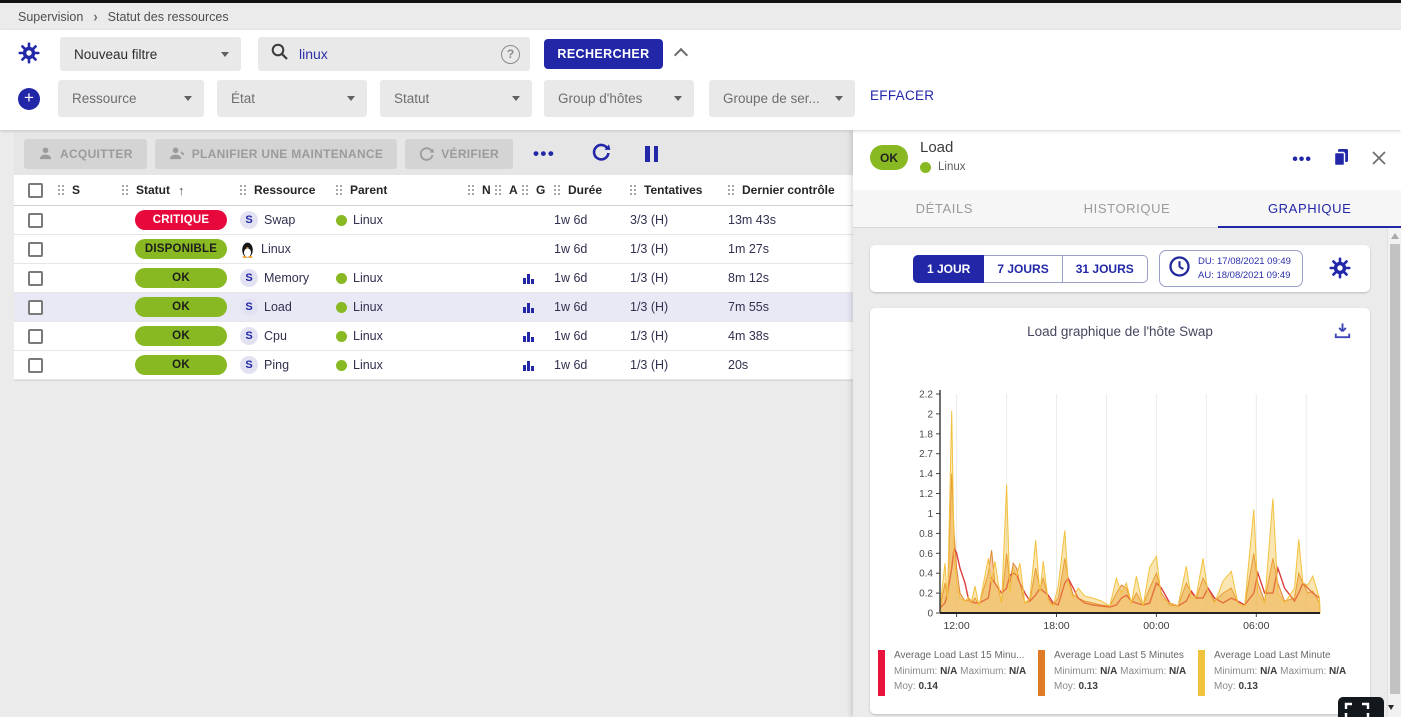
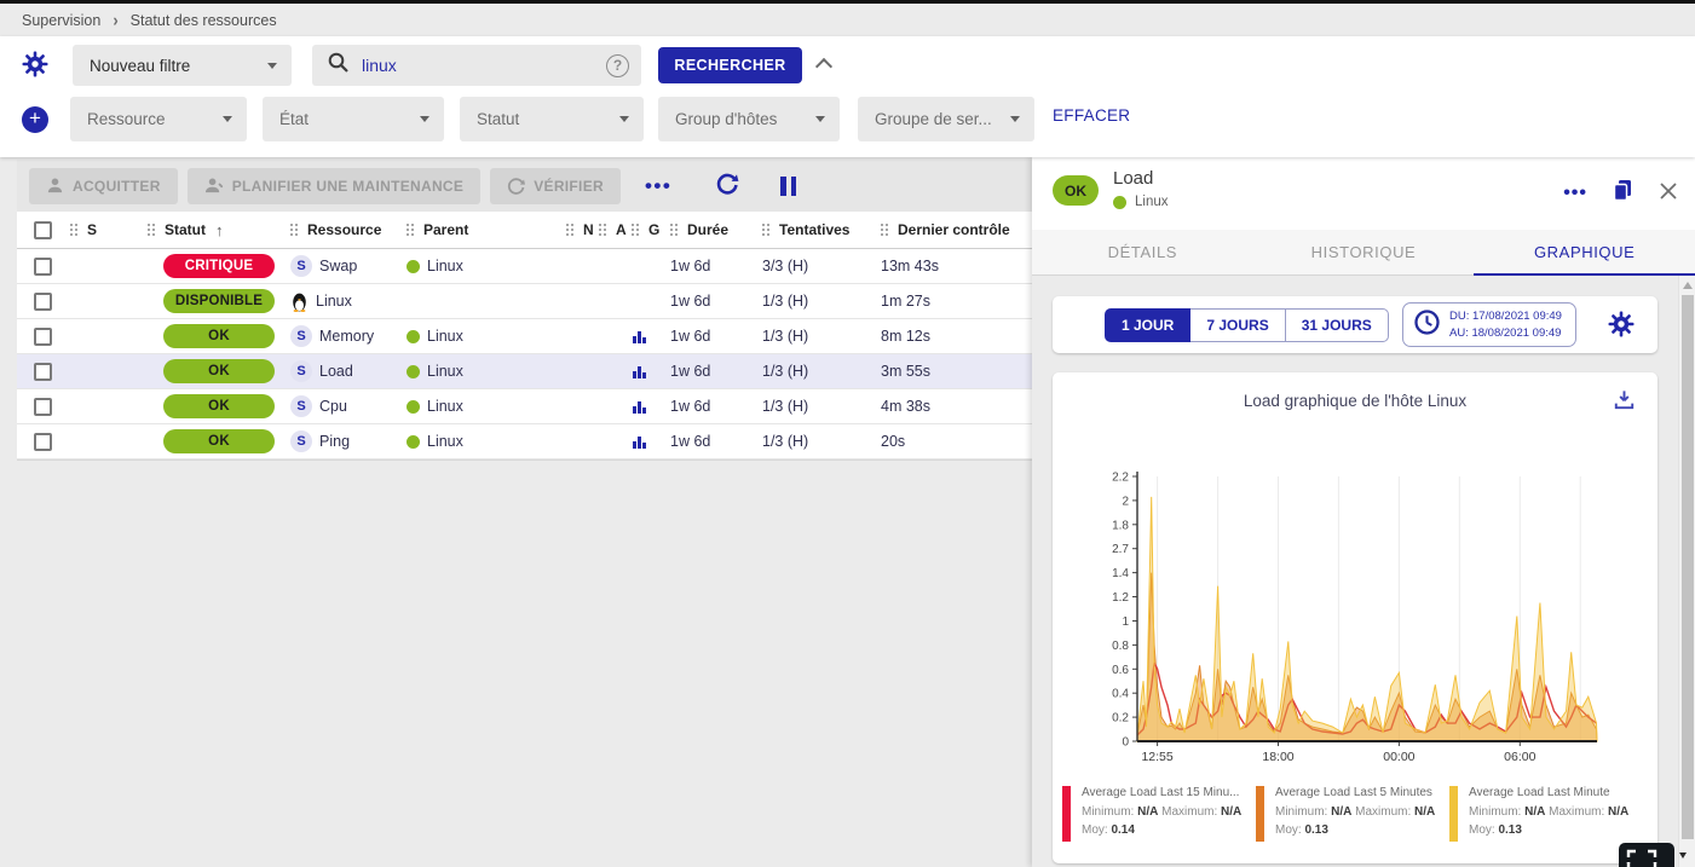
  Supervision
  ›
  Statut des ressources
  Nouveau filtre
  linux
  ?
  RECHERCHER
  +
  Ressource
  État
  Statut
  Group d'hôtes
  Groupe de ser...
  EFFACER
  ACQUITTER
  PLANIFIER UNE MAINTENANCE
  VÉRIFIER
  •••
  S
  Statut
  ↑
  Ressource
  Parent
  N
  A
  G
  Durée
  Tentatives
  Dernier contrôle
  CRITIQUE
  S
  Swap
  Linux
  1w 6d
  3/3 (H)
  13m 43s
  DISPONIBLE
  Linux
  1w 6d
  1/3 (H)
  1m 27s
  OK
  S
  Memory
  Linux
  1w 6d
  1/3 (H)
  8m 12s
  OK
  S
  Load
  Linux
  1w 6d
  1/3 (H)
- 7m 55s
+ 3m 55s
  OK
  S
  Cpu
  Linux
  1w 6d
  1/3 (H)
  4m 38s
  OK
  S
  Ping
  Linux
  1w 6d
  1/3 (H)
  20s
  OK
  Load
  Linux
  •••
  DÉTAILS
  HISTORIQUE
  GRAPHIQUE
  1 JOUR
  7 JOURS
  31 JOURS
  DU: 17/08/2021 09:49
  AU: 18/08/2021 09:49
- Load graphique de l'hôte Swap
+ Load graphique de l'hôte Linux
  0
  0.2
  0.4
  0.6
  0.8
  1
  1.2
  1.4
  2.7
  1.8
  2
  2.2
- 12:00
+ 12:55
  18:00
  00:00
  06:00
  Average Load Last 15 Minu...
  Minimum: N/A Maximum: N/A
  Moy: 0.14
  Average Load Last 5 Minutes
  Minimum: N/A Maximum: N/A
  Moy: 0.13
  Average Load Last Minute
  Minimum: N/A Maximum: N/A
  Moy: 0.13
